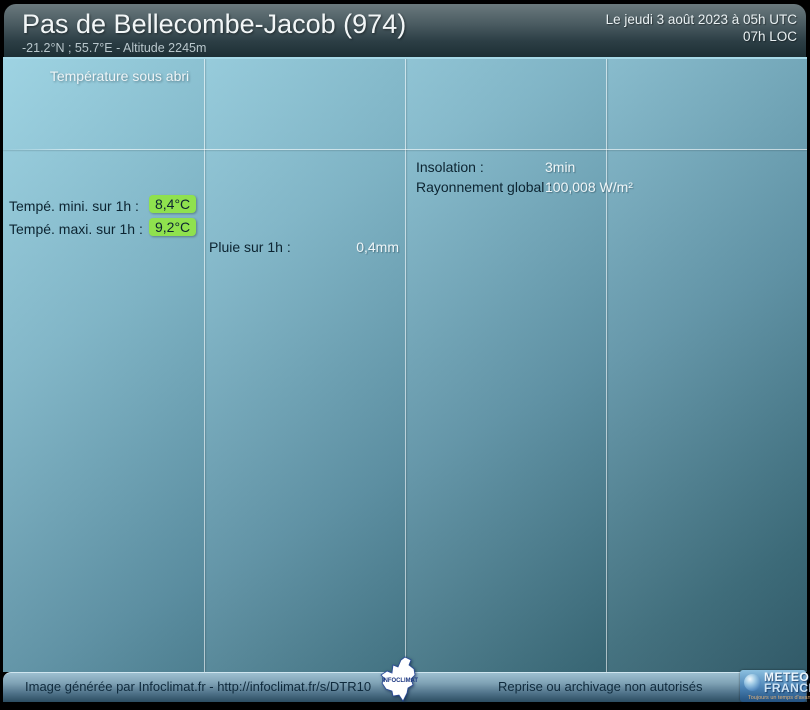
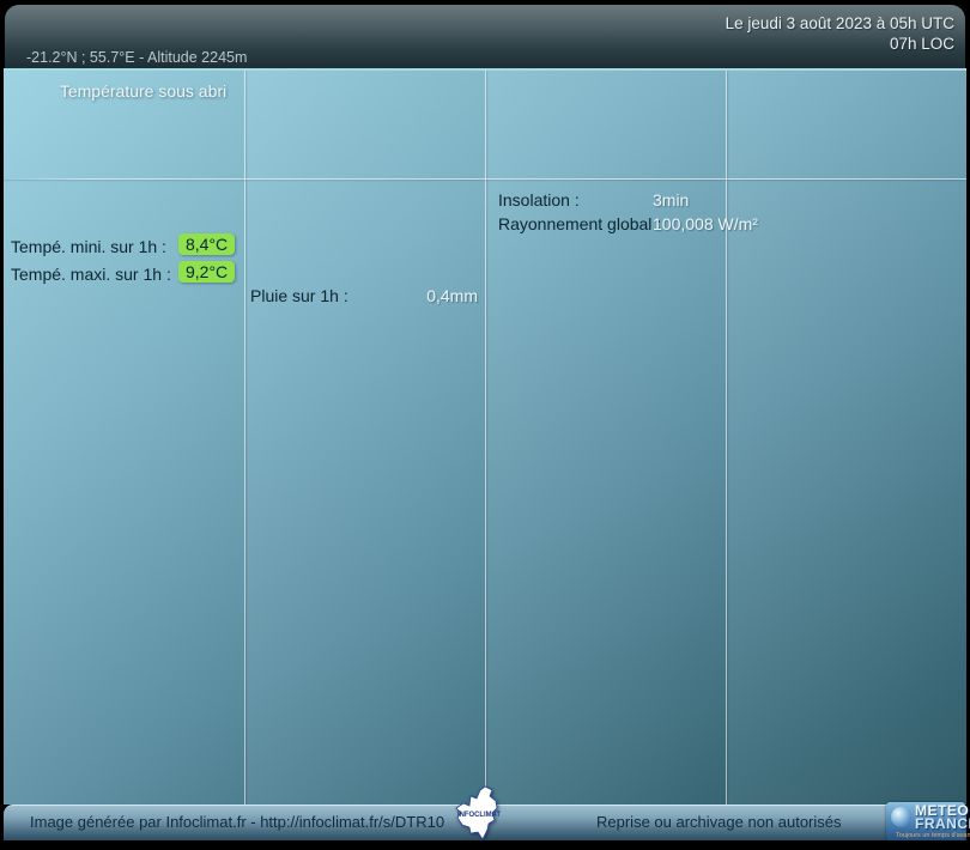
- Pas de Bellecombe-Jacob (974)
  -21.2°N ; 55.7°E - Altitude 2245m
  Le jeudi 3 août 2023 à 05h UTC
  07h LOC
  Température sous abri
  Tempé. mini. sur 1h :
  8,4°C
  Tempé. maxi. sur 1h :
  9,2°C
  Pluie sur 1h :
  0,4mm
  Insolation :
  3min
  Rayonnement global :
  100,008 W/m²
  Image générée par Infoclimat.fr - http://infoclimat.fr/s/DTR10
  Reprise ou archivage non autorisés
  METEO
  FRANC
